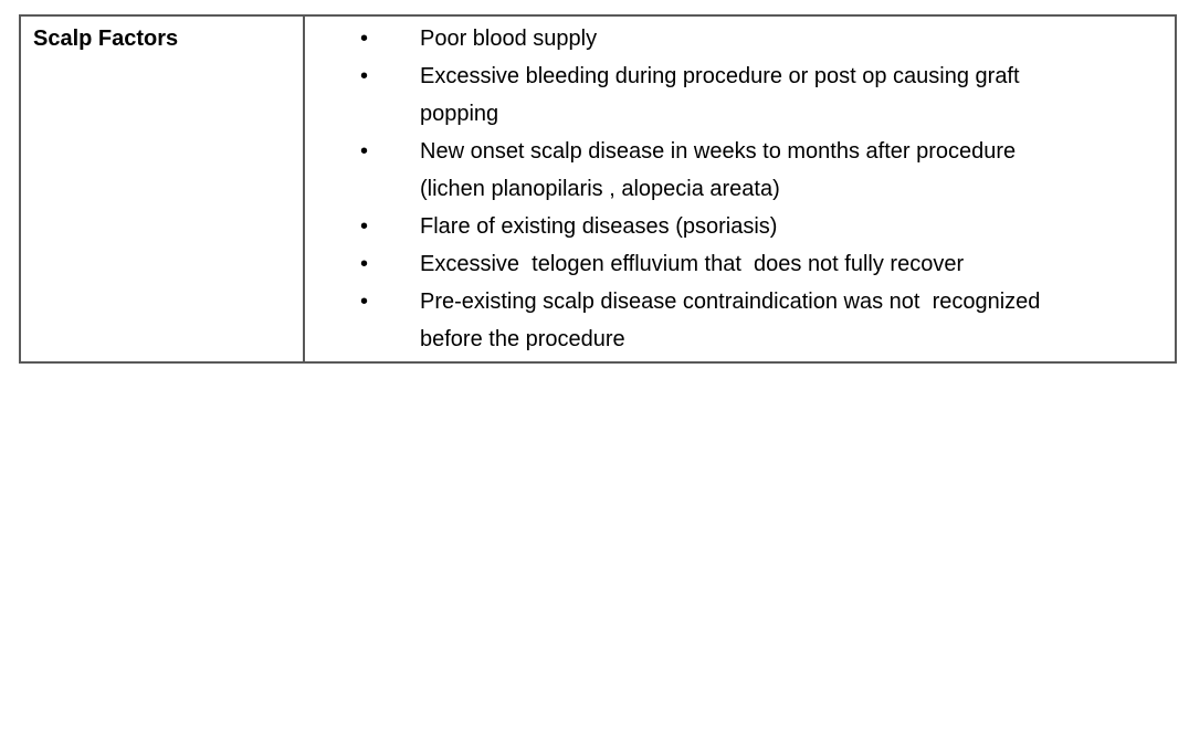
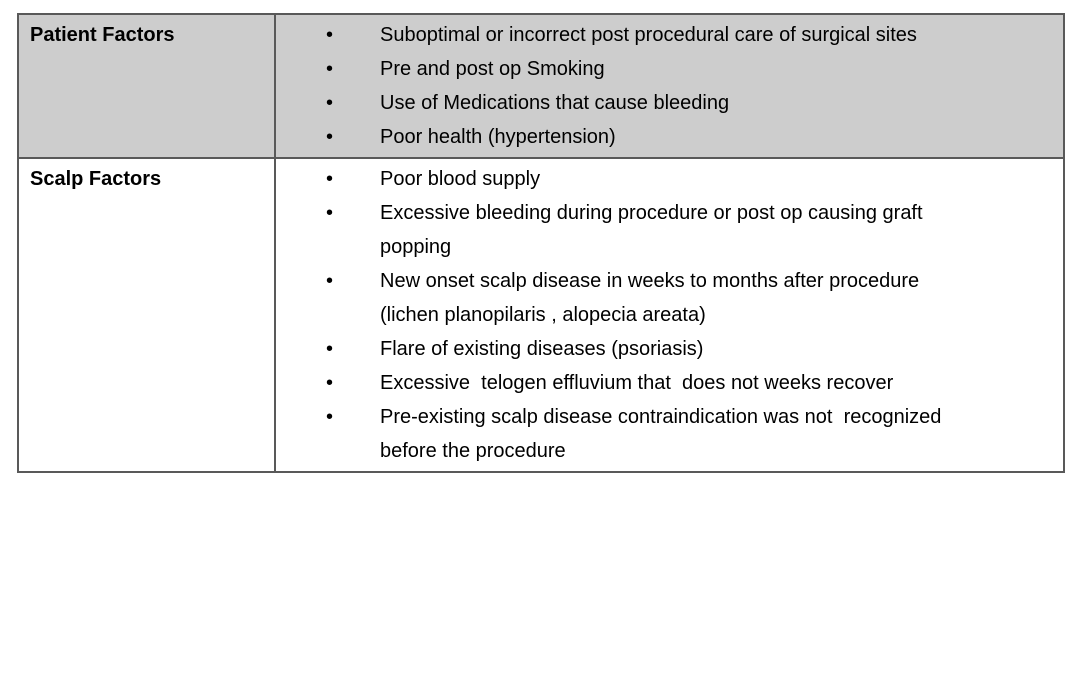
+ Patient Factors	• Suboptimal or incorrect post procedural care of surgical sites • Pre and post op Smoking • Use of Medications that cause bleeding • Poor health (hypertension)
- Scalp Factors	• Poor blood supply • Excessive bleeding during procedure or post op causing graft popping • New onset scalp disease in weeks to months after procedure (lichen planopilaris , alopecia areata) • Flare of existing diseases (psoriasis) • Excessive telogen effluvium that does not fully recover • Pre-existing scalp disease contraindication was not recognized before the procedure
+ Scalp Factors	• Poor blood supply • Excessive bleeding during procedure or post op causing graft popping • New onset scalp disease in weeks to months after procedure (lichen planopilaris , alopecia areata) • Flare of existing diseases (psoriasis) • Excessive telogen effluvium that does not weeks recover • Pre-existing scalp disease contraindication was not recognized before the procedure
